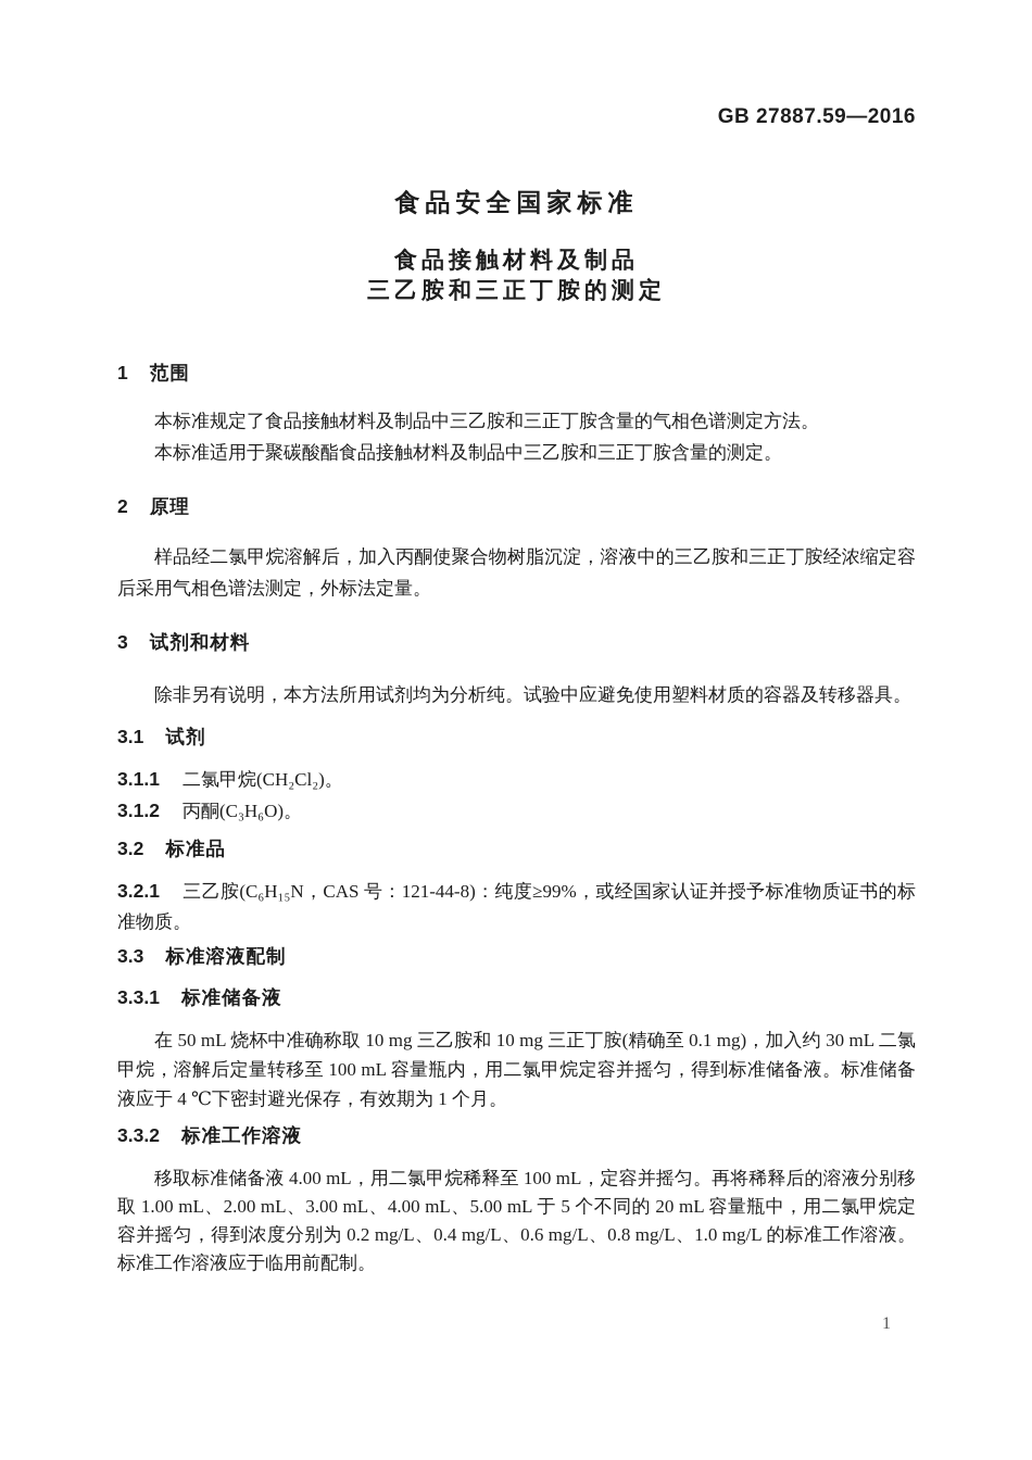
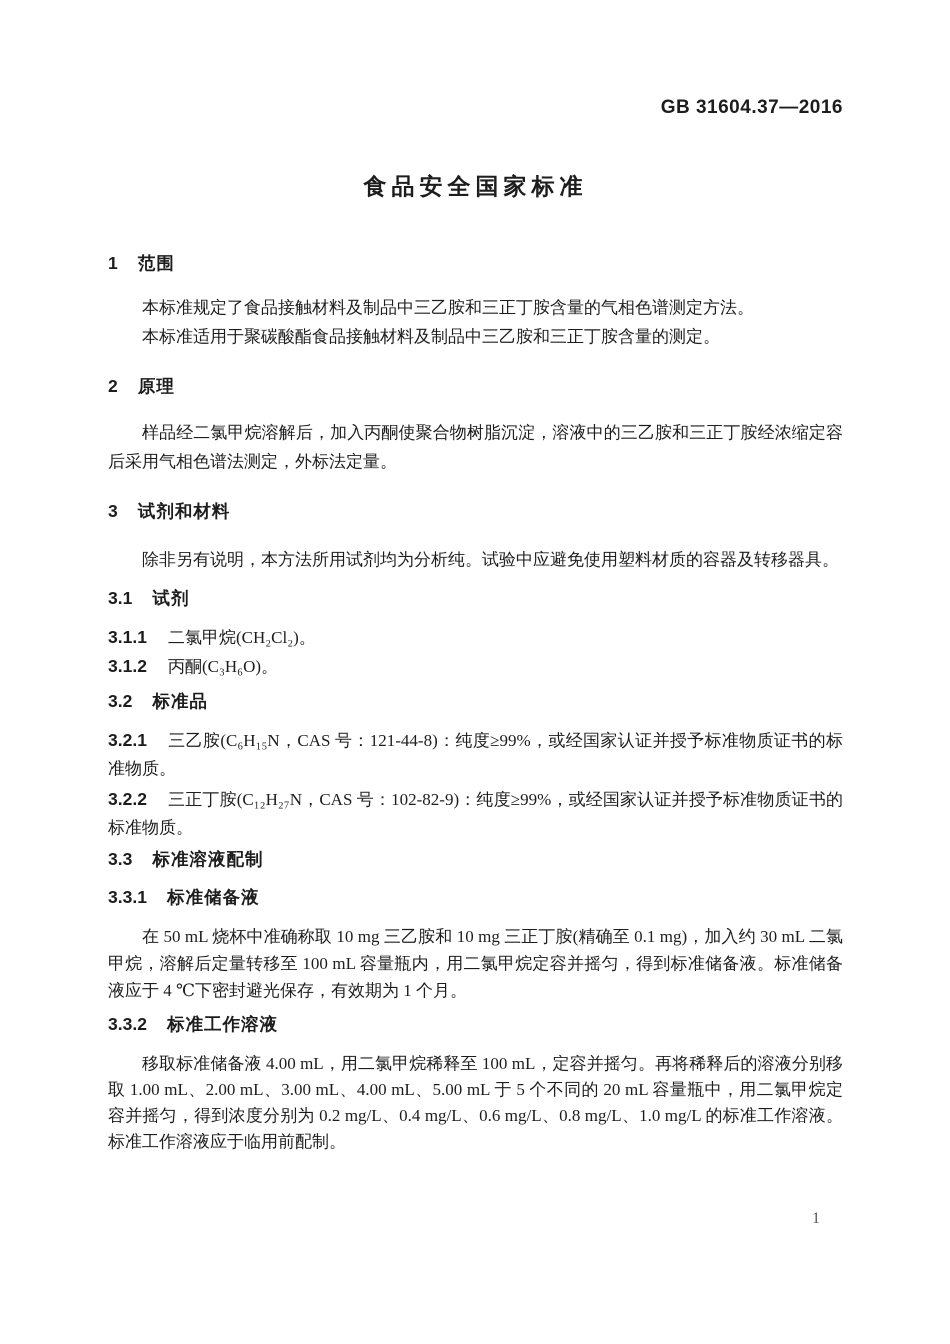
- GB 27887.59—2016
+ GB 31604.37—2016
  食品安全国家标准
- 食品接触材料及制品
- 三乙胺和三正丁胺的测定
  1 范围
  本标准规定了食品接触材料及制品中三乙胺和三正丁胺含量的气相色谱测定方法。
  本标准适用于聚碳酸酯食品接触材料及制品中三乙胺和三正丁胺含量的测定。
  2 原理
  样品经二氯甲烷溶解后，加入丙酮使聚合物树脂沉淀，溶液中的三乙胺和三正丁胺经浓缩定容后采用气相色谱法测定，外标法定量。
  3 试剂和材料
  除非另有说明，本方法所用试剂均为分析纯。试验中应避免使用塑料材质的容器及转移器具。
  3.1 试剂
  3.1.1 二氯甲烷(CH₂Cl₂)。
  3.1.2 丙酮(C₃H₆O)。
  3.2 标准品
  3.2.1 三乙胺(C₆H₁₅N，CAS 号：121-44-8)：纯度≥99%，或经国家认证并授予标准物质证书的标准物质。
+ 3.2.2 三正丁胺(C₁₂H₂₇N，CAS 号：102-82-9)：纯度≥99%，或经国家认证并授予标准物质证书的标准物质。
  3.3 标准溶液配制
  3.3.1 标准储备液
  在 50 mL 烧杯中准确称取 10 mg 三乙胺和 10 mg 三正丁胺(精确至 0.1 mg)，加入约 30 mL 二氯甲烷，溶解后定量转移至 100 mL 容量瓶内，用二氯甲烷定容并摇匀，得到标准储备液。标准储备液应于 4 ℃下密封避光保存，有效期为 1 个月。
  3.3.2 标准工作溶液
  移取标准储备液 4.00 mL，用二氯甲烷稀释至 100 mL，定容并摇匀。再将稀释后的溶液分别移取 1.00 mL、2.00 mL、3.00 mL、4.00 mL、5.00 mL 于 5 个不同的 20 mL 容量瓶中，用二氯甲烷定容并摇匀，得到浓度分别为 0.2 mg/L、0.4 mg/L、0.6 mg/L、0.8 mg/L、1.0 mg/L 的标准工作溶液。标准工作溶液应于临用前配制。
  1
